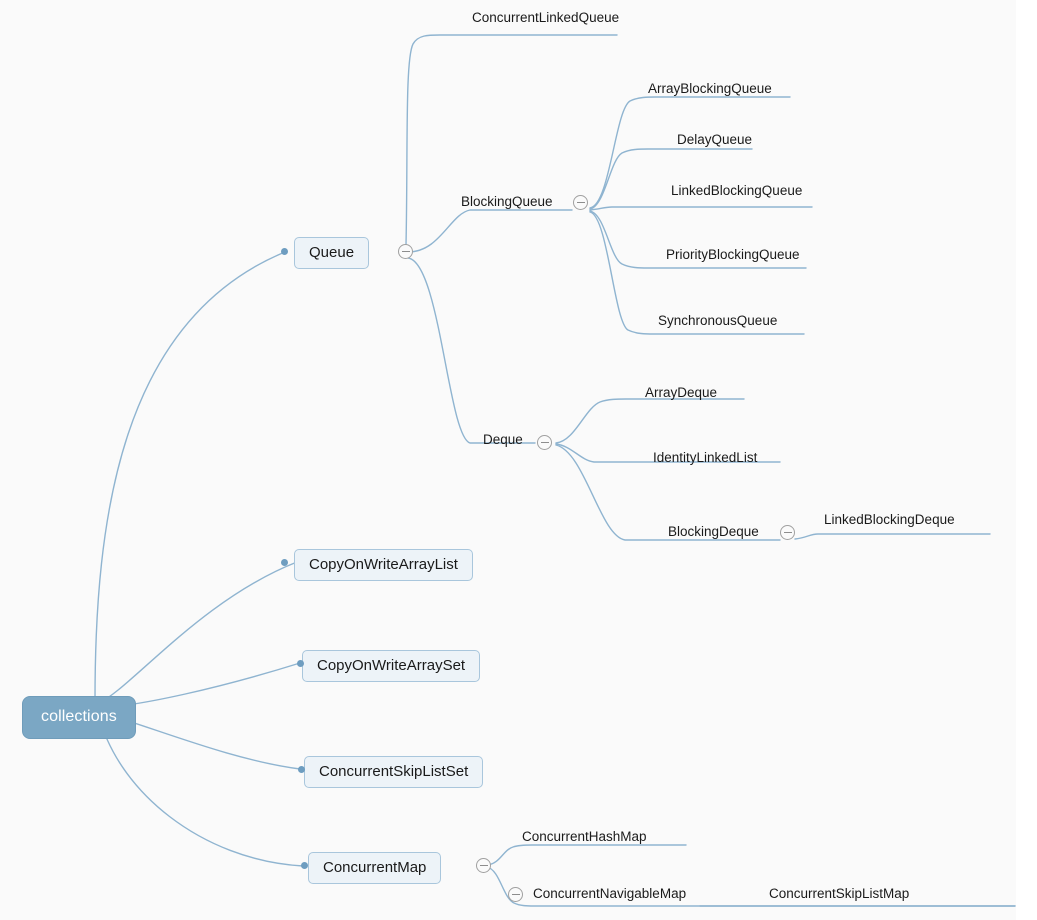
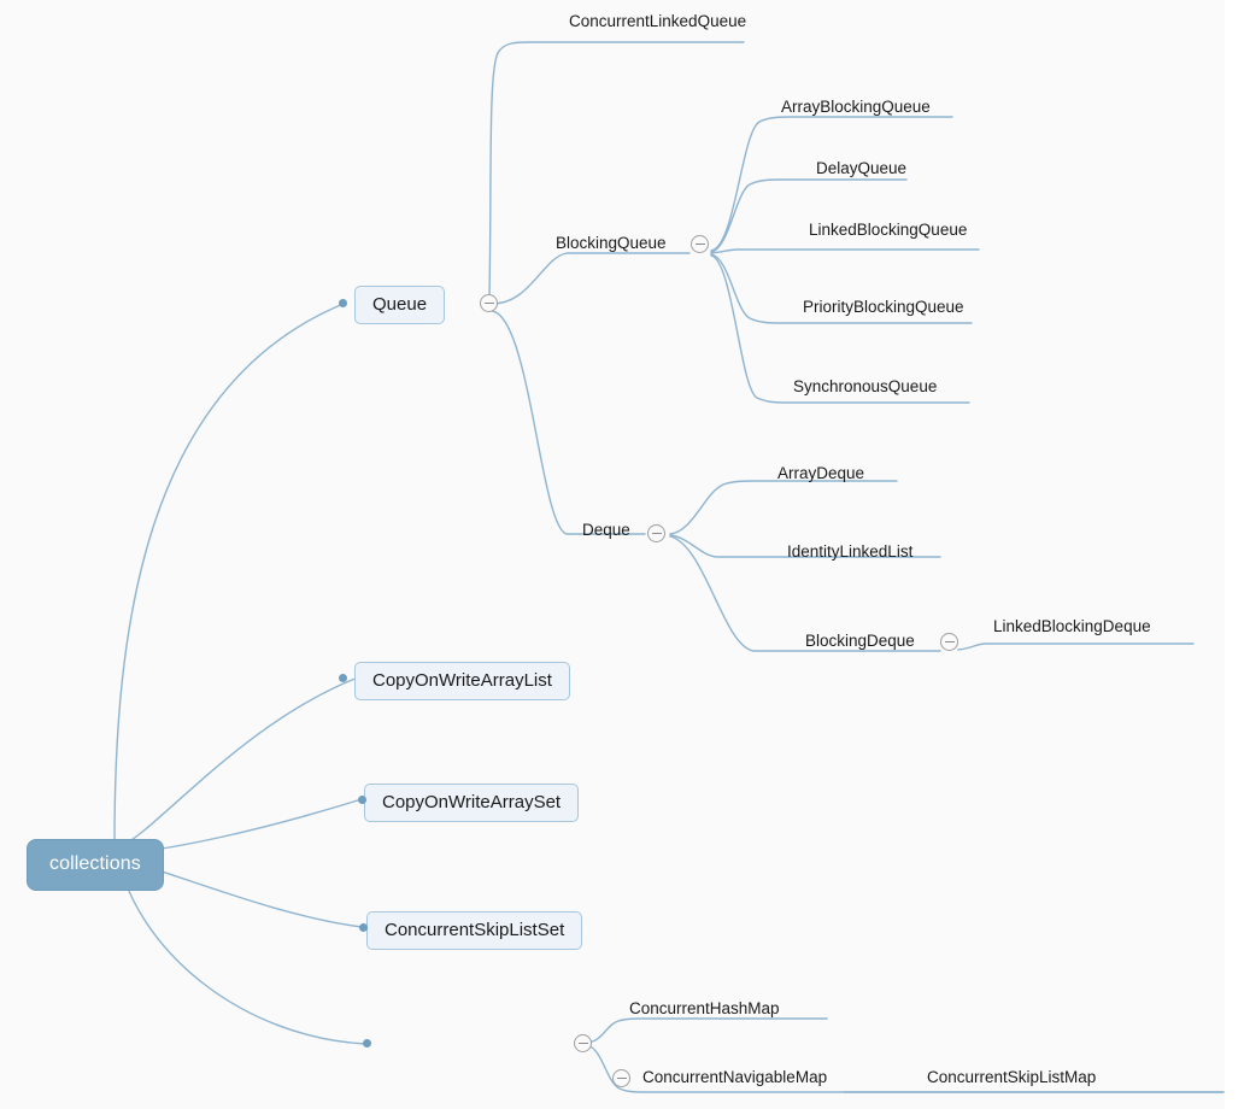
  collections
  Queue
  ConcurrentLinkedQueue
  BlockingQueue
  ArrayBlockingQueue
  DelayQueue
  LinkedBlockingQueue
  PriorityBlockingQueue
  SynchronousQueue
  Deque
  ArrayDeque
  IdentityLinkedList
  BlockingDeque
  LinkedBlockingDeque
  CopyOnWriteArrayList
  CopyOnWriteArraySet
  ConcurrentSkipListSet
- ConcurrentMap
  ConcurrentHashMap
  ConcurrentNavigableMap
  ConcurrentSkipListMap
